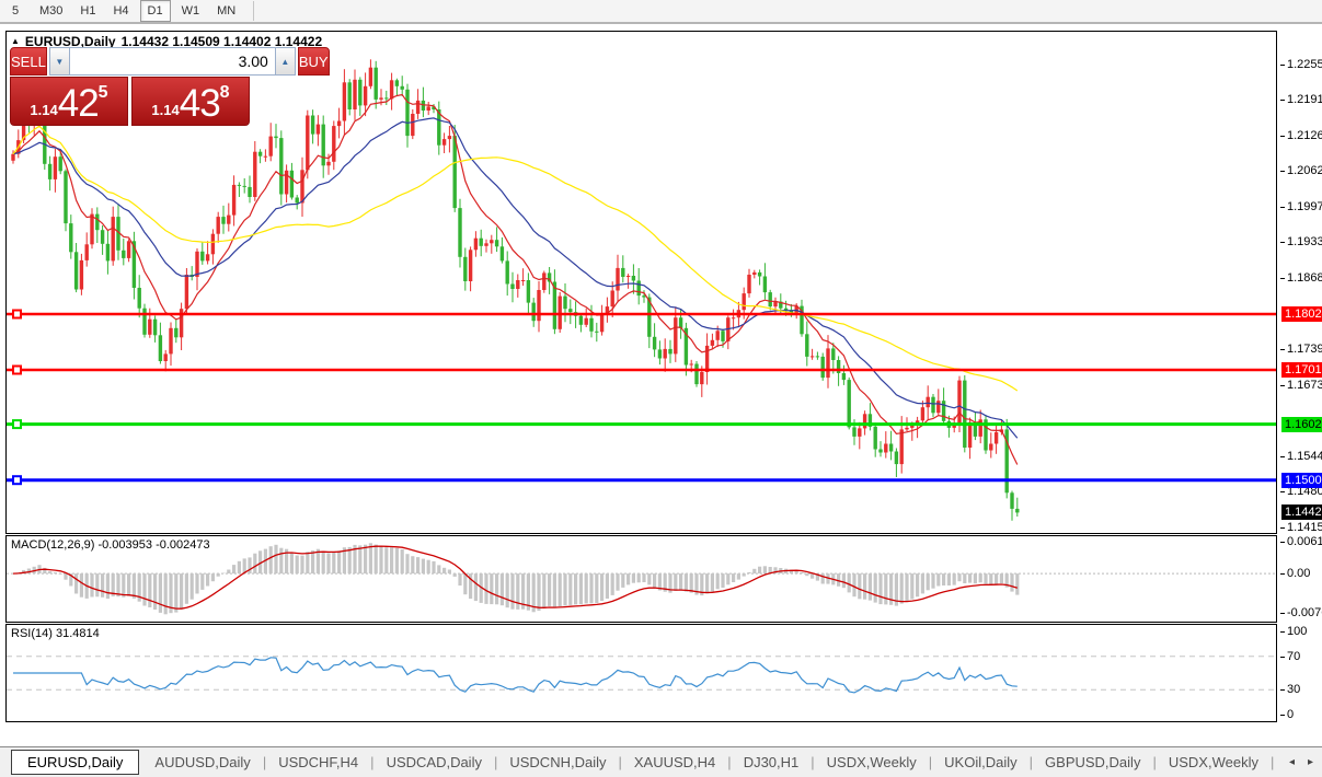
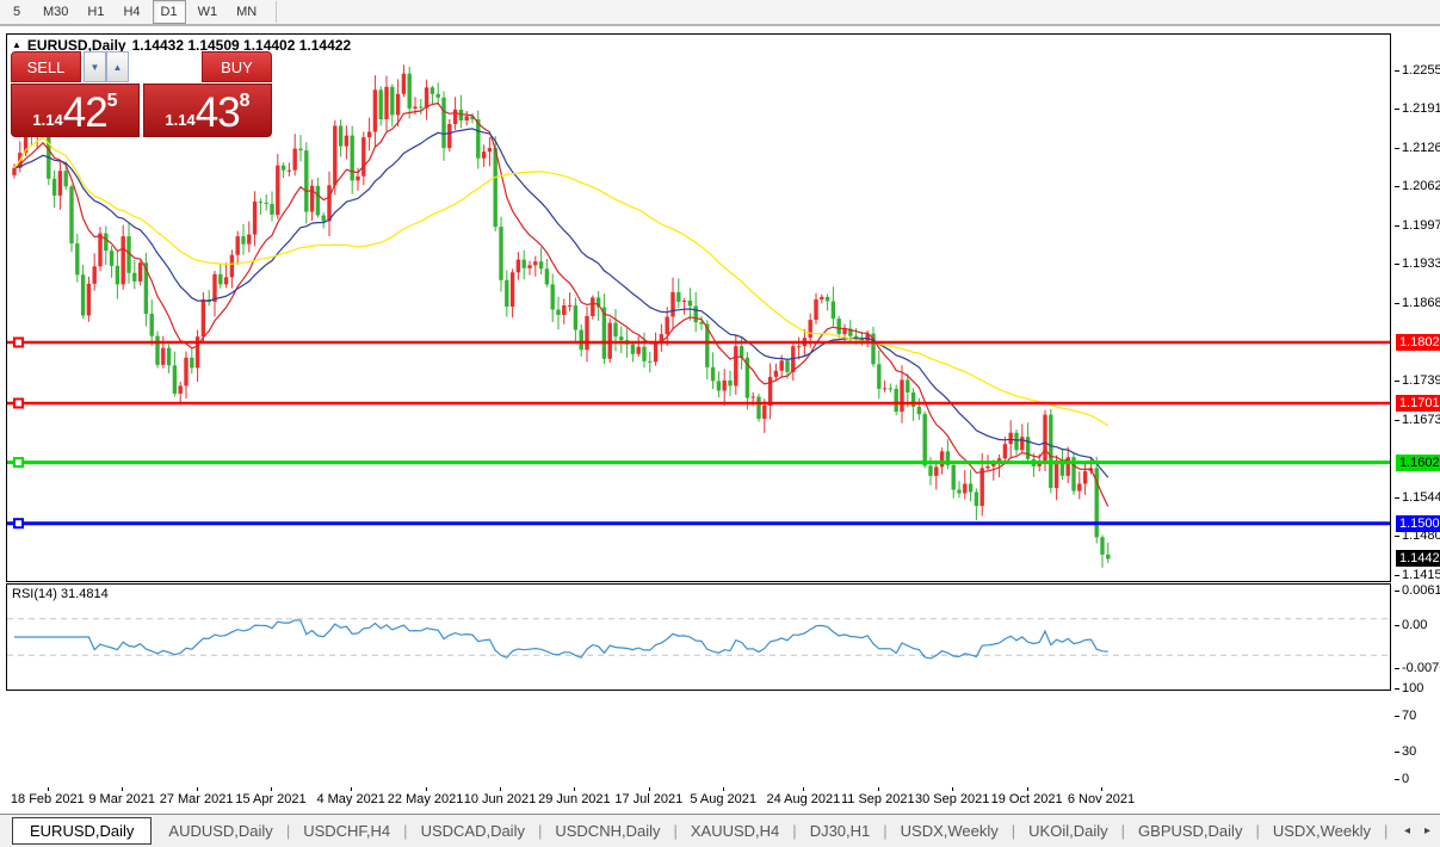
  5
  M30
  H1
  H4
  D1
  W1
  MN
  ▲
  EURUSD,Daily
  1.14432 1.14509 1.14402 1.14422
  SELL
  ▼
- 3.00
  ▲
  BUY
  1.14
  42
  5
  1.14
  43
  8
- MACD(12,26,9) -0.003953 -0.002473
  RSI(14) 31.4814
+ 18 Feb 2021
+ 9 Mar 2021
+ 27 Mar 2021
+ 15 Apr 2021
+ 4 May 2021
+ 22 May 2021
+ 10 Jun 2021
+ 29 Jun 2021
+ 17 Jul 2021
+ 5 Aug 2021
+ 24 Aug 2021
+ 11 Sep 2021
+ 30 Sep 2021
+ 19 Oct 2021
+ 6 Nov 2021
  1.2255
  1.2191
  1.2126
  1.2062
  1.1997
  1.1933
  1.1868
  1.1739
  1.1673
  1.1544
  1.1480
  1.1415
  1.1802
  1.1701
  1.1602
  1.1500
  1.1442
  0.0061
  0.00
  100
  70
  30
  0
  EURUSD,Daily
  AUDUSD,Daily
  |
  USDCHF,H4
  |
  USDCAD,Daily
  |
  USDCNH,Daily
  |
  XAUUSD,H4
  |
  DJ30,H1
  |
  USDX,Weekly
  |
  UKOil,Daily
  |
  GBPUSD,Daily
  |
  USDX,Weekly
  |
  ◂
  ▸
